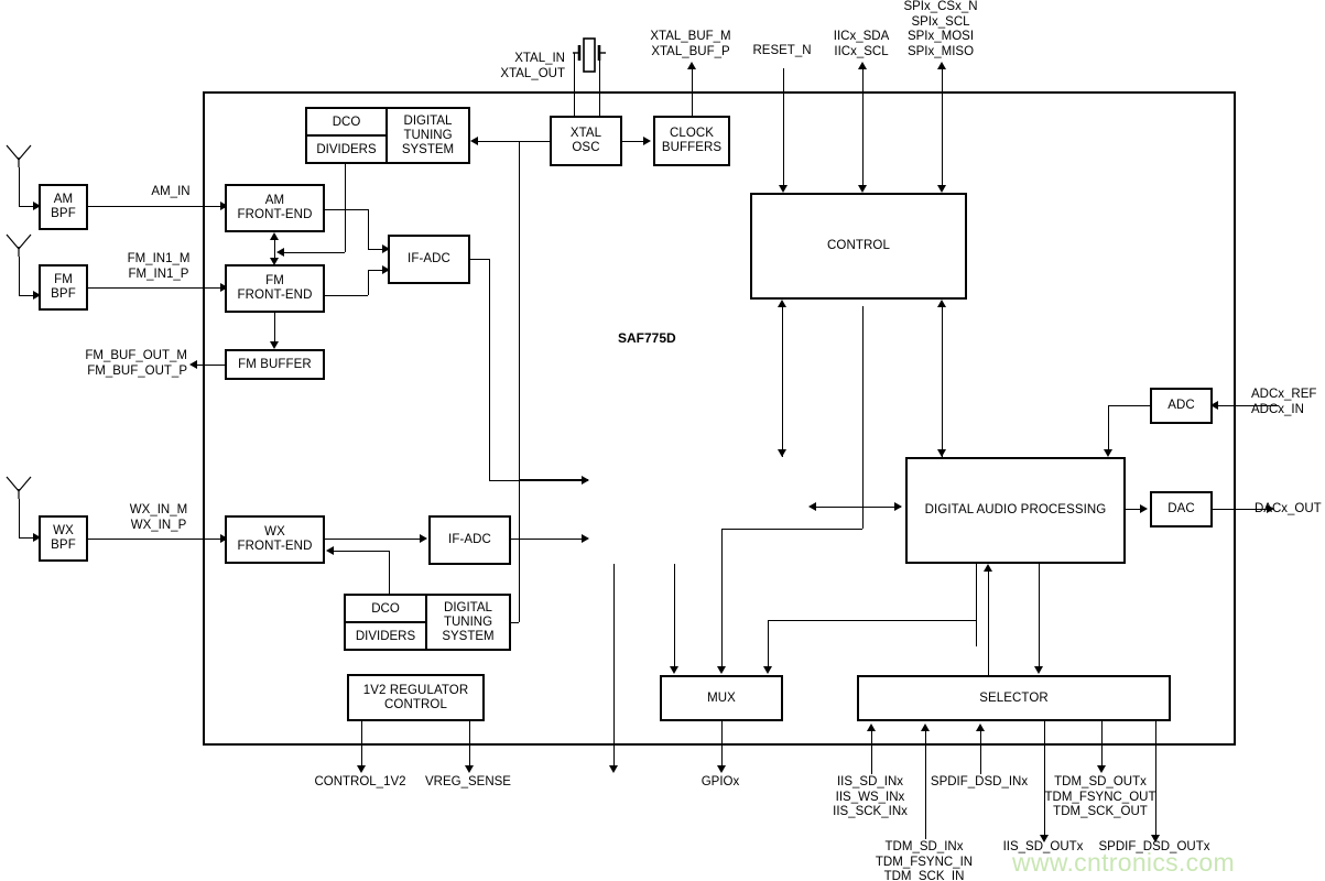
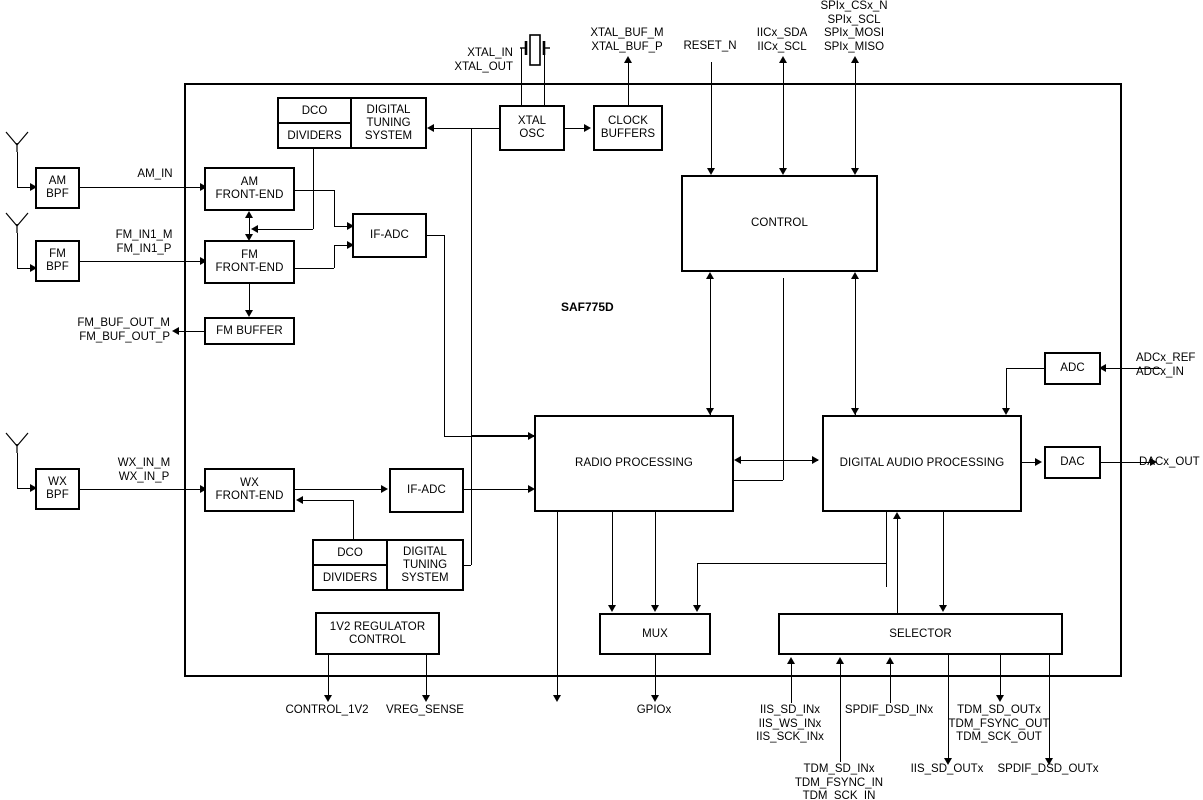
  SAF775D
  AM
  BPF
  FM
  BPF
  WX
  BPF
  AM_IN
  FM_IN1_M
  FM_IN1_P
  WX_IN_M
  WX_IN_P
  AM
  FRONT-END
  FM
  FRONT-END
  WX
  FRONT-END
  FM BUFFER
  FM_BUF_OUT_M
  FM_BUF_OUT_P
  DCO
  DIVIDERS
  DIGITAL
  TUNING
  SYSTEM
  IF-ADC
  XTAL_IN
  XTAL_OUT
  XTAL
  OSC
  CLOCK
  BUFFERS
  XTAL_BUF_M
  XTAL_BUF_P
  CONTROL
  RESET_N
  IICx_SDA
  IICx_SCL
  SPIx_CSx_N
  SPIx_SCL
  SPIx_MOSI
  SPIx_MISO
+ RADIO PROCESSING
  DIGITAL AUDIO PROCESSING
  ADC
  DAC
  ADCx_REF
  ADCx_IN
  DACx_OUT
  IF-ADC
  DCO
  DIVIDERS
  DIGITAL
  TUNING
  SYSTEM
  1V2 REGULATOR
  CONTROL
  CONTROL_1V2
  VREG_SENSE
  MUX
  GPIOx
  SELECTOR
  IIS_SD_INx
  IIS_WS_INx
  IIS_SCK_INx
  TDM_SD_INx
  TDM_FSYNC_IN
  TDM_SCK_IN
  SPDIF_DSD_INx
  IIS_SD_OUTx
  TDM_SD_OUTx
  TDM_FSYNC_OUT
  TDM_SCK_OUT
  SPDIF_DSD_OUTx
- www.cntronics.com
